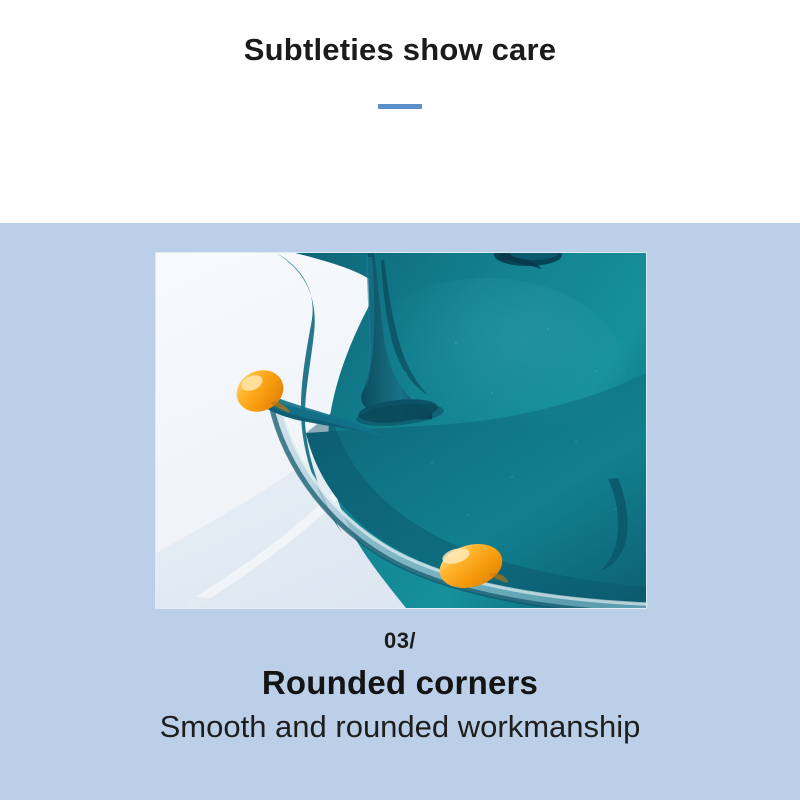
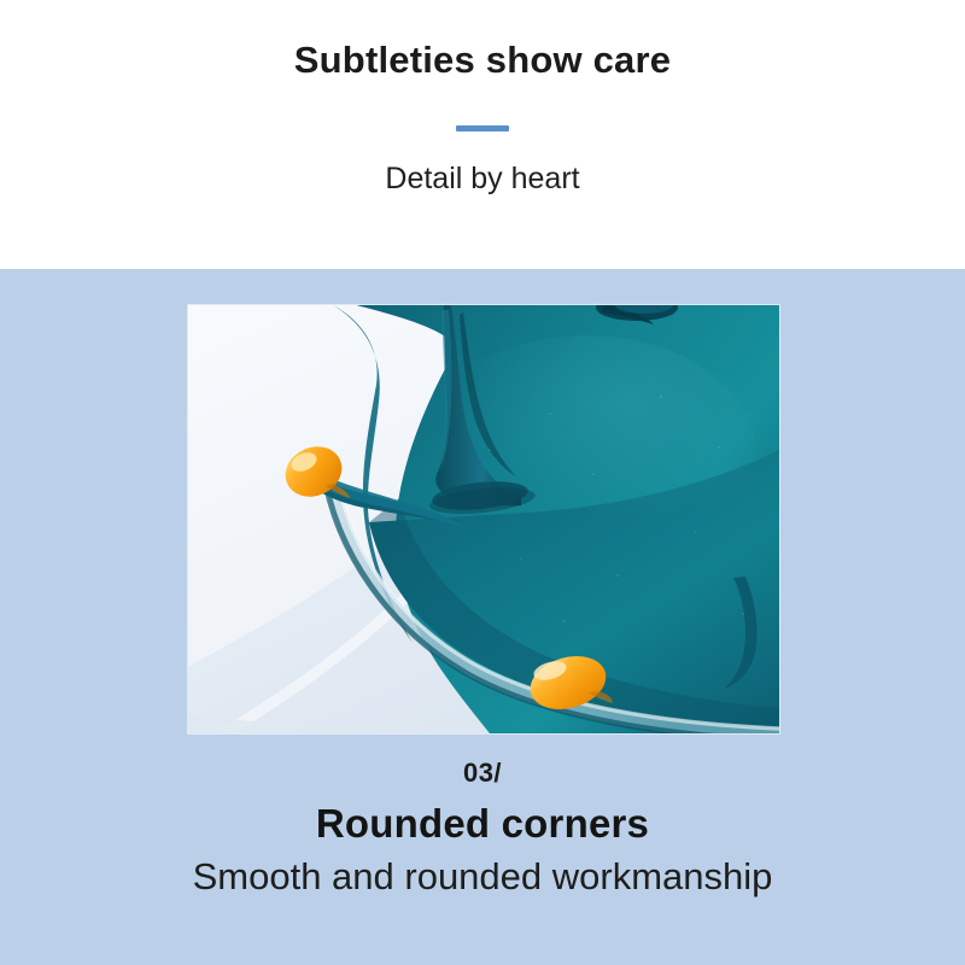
  Subtleties show care
+ Detail by heart
  03/
  Rounded corners
  Smooth and rounded workmanship
